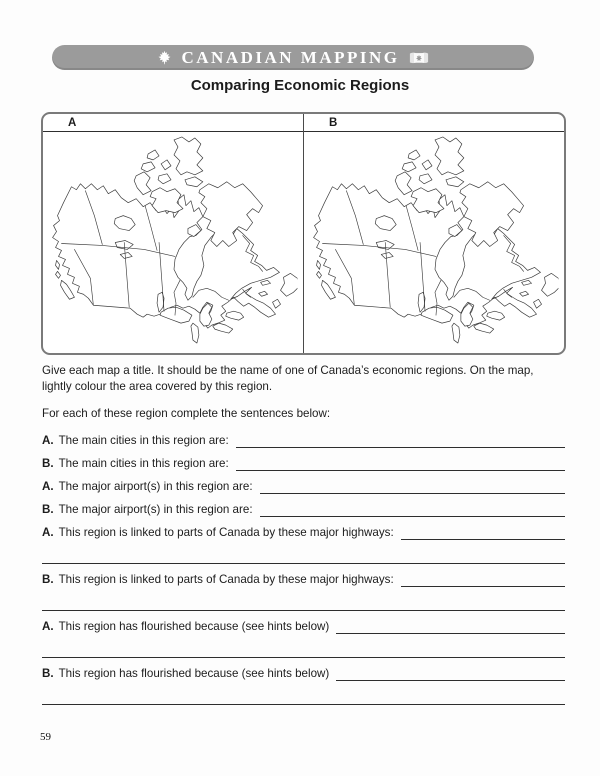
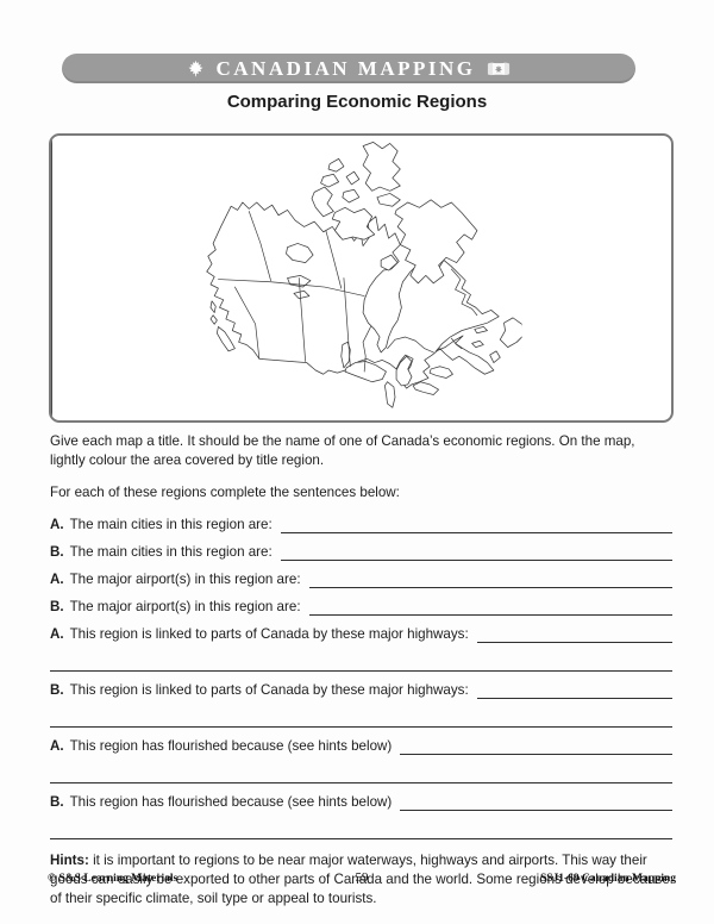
  CANADIAN MAPPING
  Comparing Economic Regions
- A
- B
- Give each map a title. It should be the name of one of Canada’s economic regions. On the map, lightly colour the area covered by this region.
+ Give each map a title. It should be the name of one of Canada’s economic regions. On the map, lightly colour the area covered by title region.
- For each of these region complete the sentences below:
+ For each of these regions complete the sentences below:
  A.
  The main cities in this region are:
  B.
  The main cities in this region are:
  A.
  The major airport(s) in this region are:
  B.
  The major airport(s) in this region are:
  A.
  This region is linked to parts of Canada by these major highways:
  B.
  This region is linked to parts of Canada by these major highways:
  A.
  This region has flourished because (see hints below)
  B.
  This region has flourished because (see hints below)
+ Hints: it is important to regions to be near major waterways, highways and airports. This way their goods can easily be exported to other parts of Canada and the world. Some regions develop because of their specific climate, soil type or appeal to tourists.
+ © S&S Learning Materials
  59
+ SSJ1-69 Canadian Mapping
